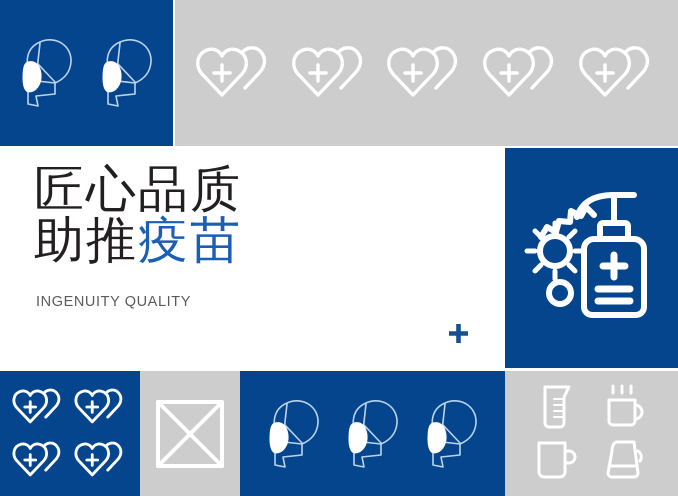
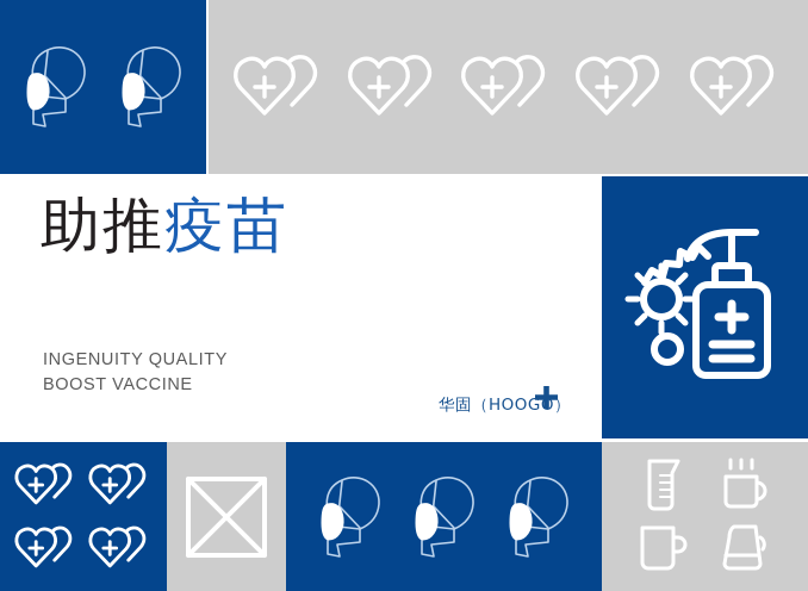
- 匠心品质
  助推疫苗
  INGENUITY QUALITY
+ BOOST VACCINE
+ 华固（HOOGO）
